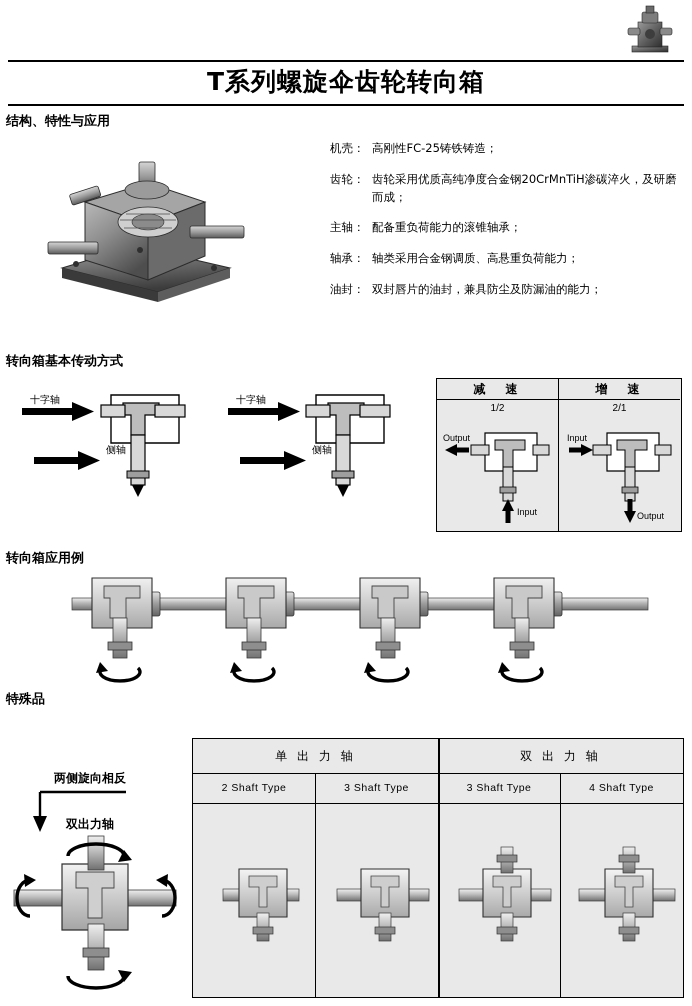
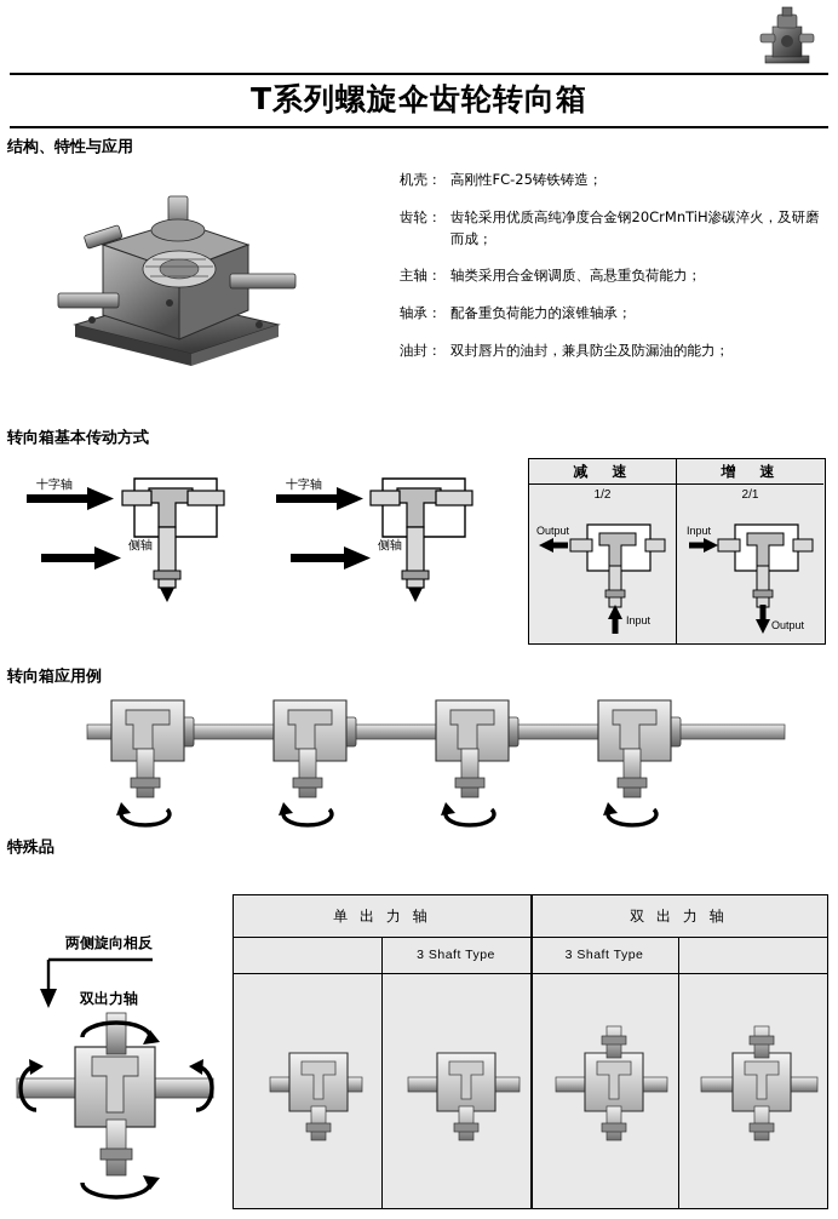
  T系列螺旋伞齿轮转向箱
  结构、特性与应用
  机壳：
  高刚性FC-25铸铁铸造；
  齿轮：
  齿轮采用优质高纯净度合金钢20CrMnTiH渗碳淬火，及研磨而成；
  主轴：
- 配备重负荷能力的滚锥轴承；
+ 轴类采用合金钢调质、高悬重负荷能力；
  轴承：
- 轴类采用合金钢调质、高悬重负荷能力；
+ 配备重负荷能力的滚锥轴承；
  油封：
  双封唇片的油封，兼具防尘及防漏油的能力；
  转向箱基本传动方式
  十字轴
  十字轴
  侧轴
  侧轴
  减 速
  1/2
  Output
  Input
  增 速
  2/1
  Input
  Output
  转向箱应用例
  特殊品
  两侧旋向相反
  双出力轴
  单 出 力 轴
  双 出 力 轴
- 2 Shaft Type
  3 Shaft Type
  3 Shaft Type
- 4 Shaft Type
